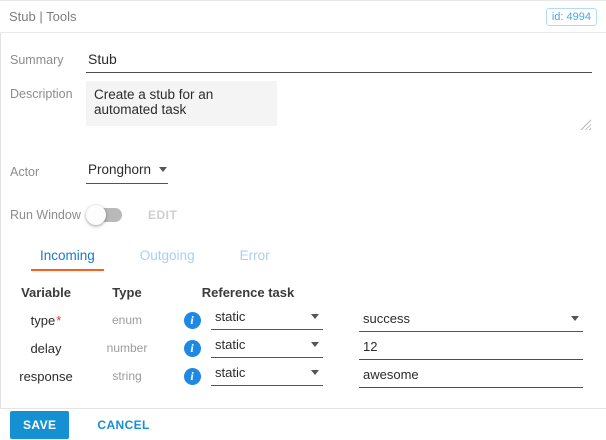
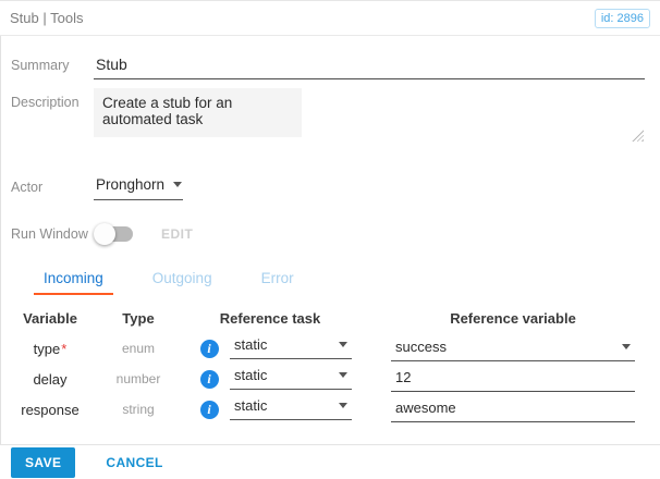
  Stub | Tools
- id: 4994
+ id: 2896
  Summary
  Stub
  Description
  Actor
  Pronghorn
  Run Window
  EDIT
  Incoming
  Outgoing
  Error
  Variable
  Type
  Reference task
+ Reference variable
  type
  *
  enum
  i
  static
  success
  delay
  number
  i
  static
  12
  response
  string
  i
  static
  awesome
  SAVE
  CANCEL
